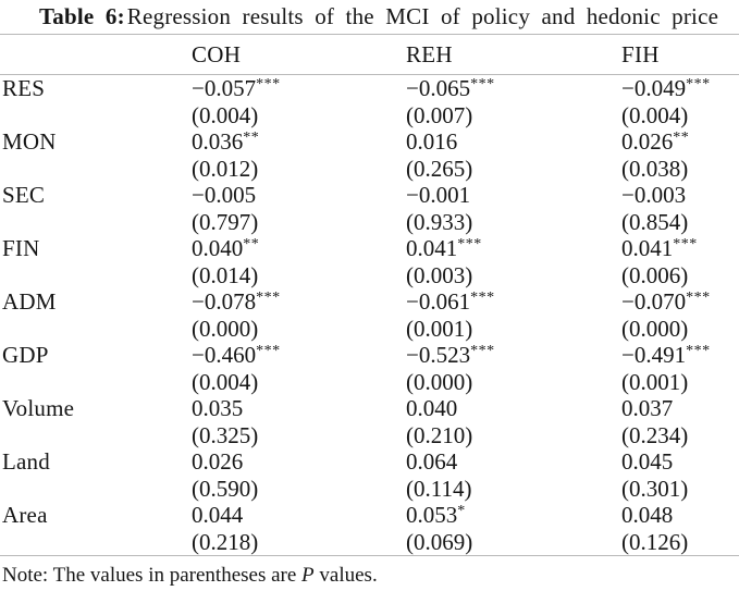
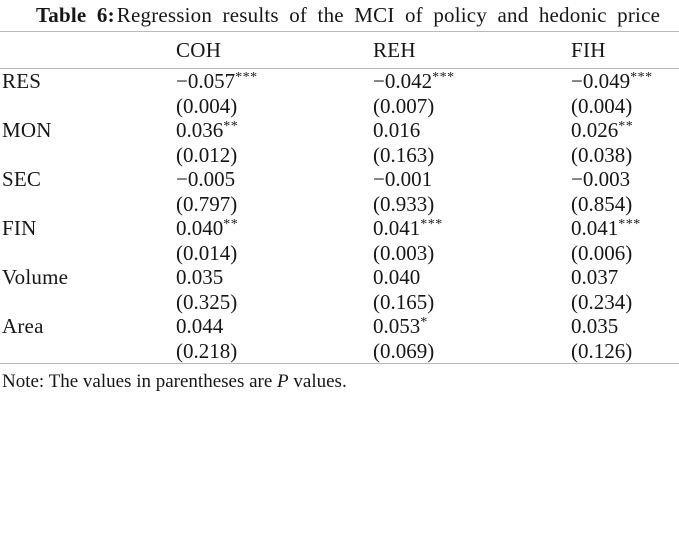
  Table 6:Regression results of the MCI of policy and hedonic price
  	COH	REH	FIH
- RES	−0.057*** (0.004)	−0.065*** (0.007)	−0.049*** (0.004)
+ RES	−0.057*** (0.004)	−0.042*** (0.007)	−0.049*** (0.004)
- MON	0.036** (0.012)	0.016 (0.265)	0.026** (0.038)
+ MON	0.036** (0.012)	0.016 (0.163)	0.026** (0.038)
  SEC	−0.005 (0.797)	−0.001 (0.933)	−0.003 (0.854)
  FIN	0.040** (0.014)	0.041*** (0.003)	0.041*** (0.006)
- ADM	−0.078*** (0.000)	−0.061*** (0.001)	−0.070*** (0.000)
- GDP	−0.460*** (0.004)	−0.523*** (0.000)	−0.491*** (0.001)
- Volume	0.035 (0.325)	0.040 (0.210)	0.037 (0.234)
+ Volume	0.035 (0.325)	0.040 (0.165)	0.037 (0.234)
- Land	0.026 (0.590)	0.064 (0.114)	0.045 (0.301)
- Area	0.044 (0.218)	0.053* (0.069)	0.048 (0.126)
+ Area	0.044 (0.218)	0.053* (0.069)	0.035 (0.126)
  Note: The values in parentheses are P values.
